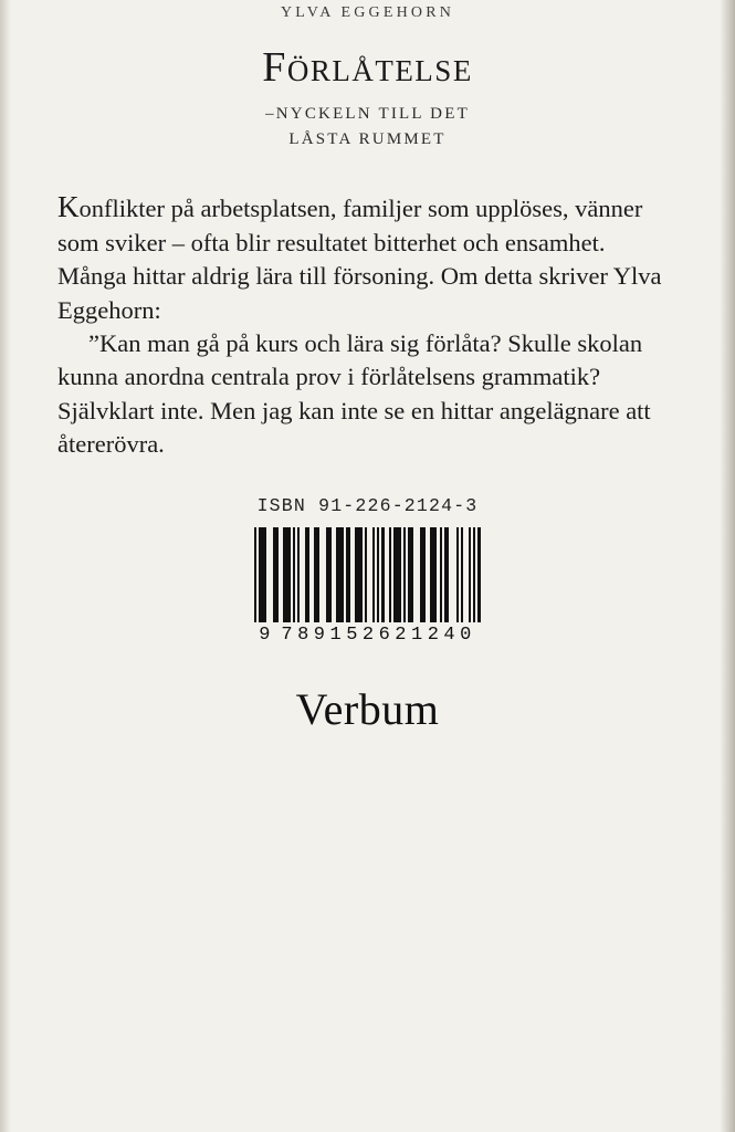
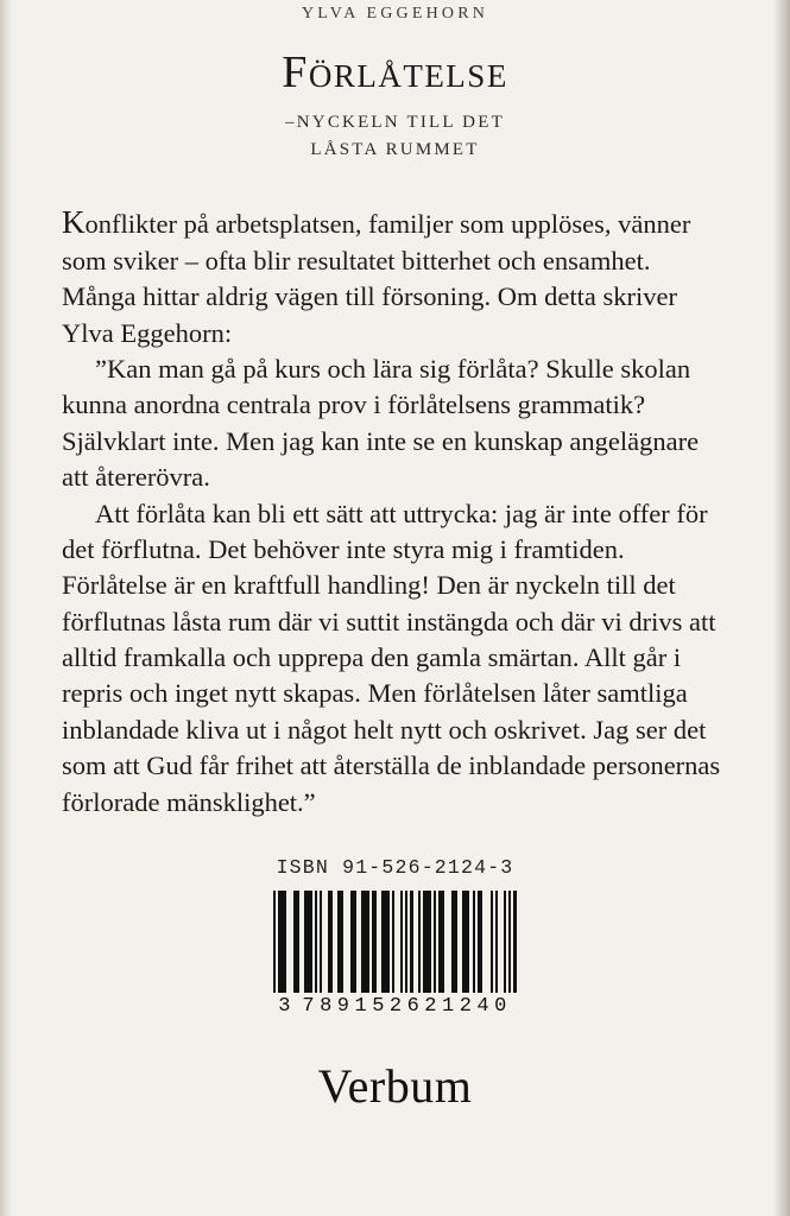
  YLVA EGGEHORN
  Förlåtelse
  –NYCKELN TILL DET
  LÅSTA RUMMET
- Konflikter på arbetsplatsen, familjer som upplöses, vänner som sviker – ofta blir resultatet bitterhet och ensamhet. Många hittar aldrig lära till försoning. Om detta skriver Ylva Eggehorn:
+ Konflikter på arbetsplatsen, familjer som upplöses, vänner som sviker – ofta blir resultatet bitterhet och ensamhet. Många hittar aldrig vägen till försoning. Om detta skriver Ylva Eggehorn:
- ”Kan man gå på kurs och lära sig förlåta? Skulle skolan kunna anordna centrala prov i förlåtelsens grammatik? Självklart inte. Men jag kan inte se en hittar angelägnare att återerövra.
+ ”Kan man gå på kurs och lära sig förlåta? Skulle skolan kunna anordna centrala prov i förlåtelsens grammatik? Självklart inte. Men jag kan inte se en kunskap angelägnare att återerövra.
+ Att förlåta kan bli ett sätt att uttrycka: jag är inte offer för det förflutna. Det behöver inte styra mig i framtiden. Förlåtelse är en kraftfull handling! Den är nyckeln till det förflutnas låsta rum där vi suttit instängda och där vi drivs att alltid framkalla och upprepa den gamla smärtan. Allt går i repris och inget nytt skapas. Men förlåtelsen låter samtliga inblandade kliva ut i något helt nytt och oskrivet. Jag ser det som att Gud får frihet att återställa de inblandade personernas förlorade mänsklighet.”
- ISBN 91-226-2124-3
+ ISBN 91-526-2124-3
- 9
+ 3
  789152621240
  Verbum
